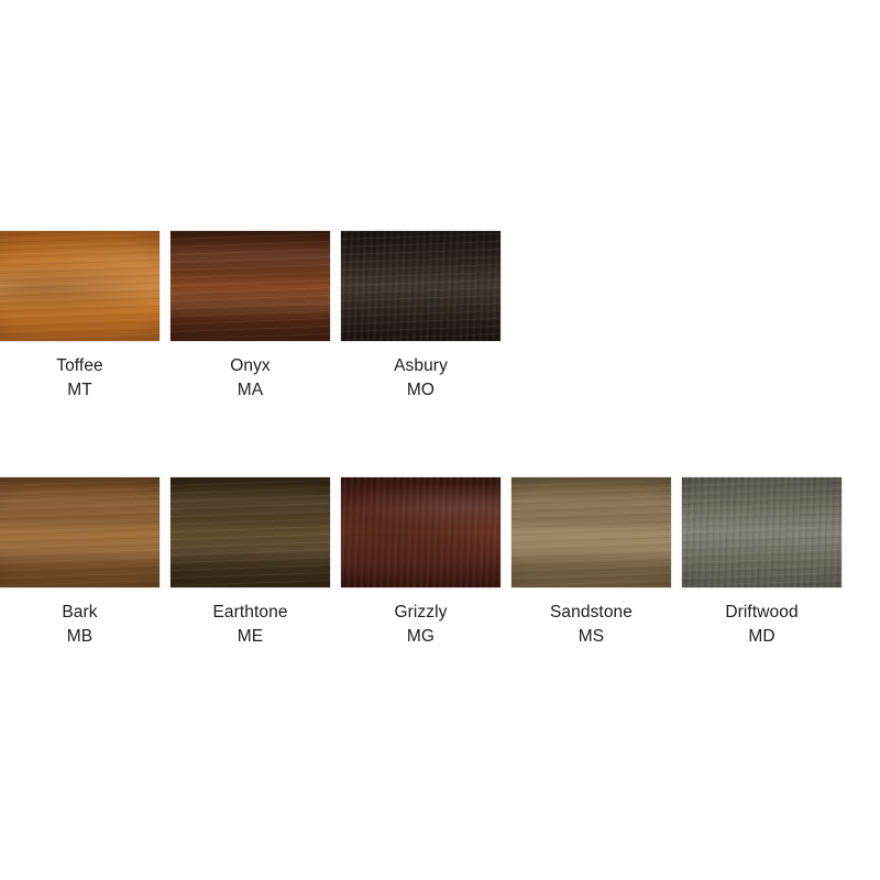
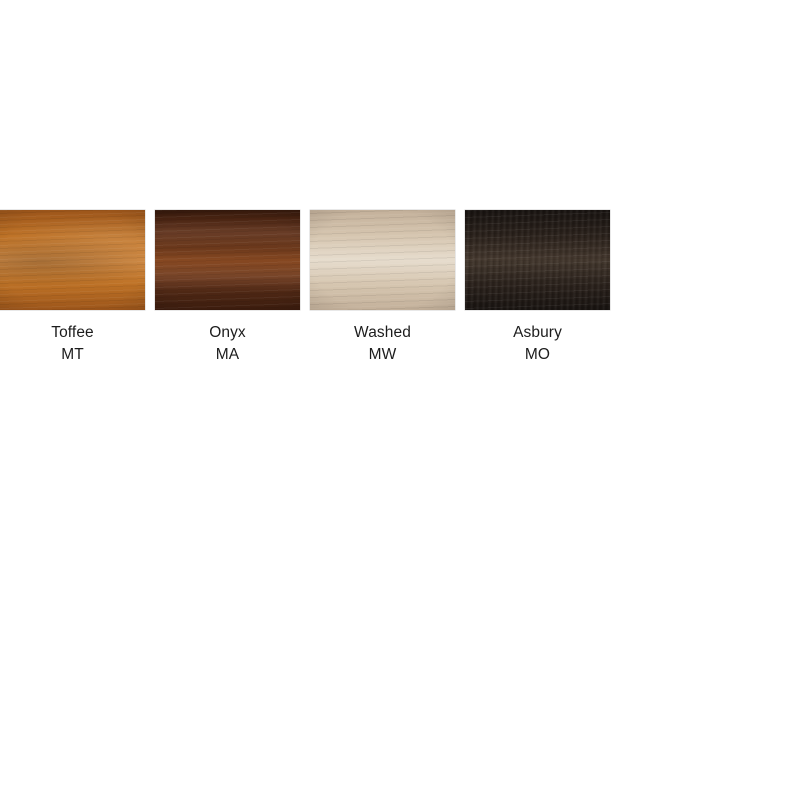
  Toffee
  MT
  Onyx
  MA
+ Washed
+ MW
  Asbury
  MO
- Bark
- MB
- Earthtone
- ME
- Grizzly
- MG
- Sandstone
- MS
- Driftwood
- MD
